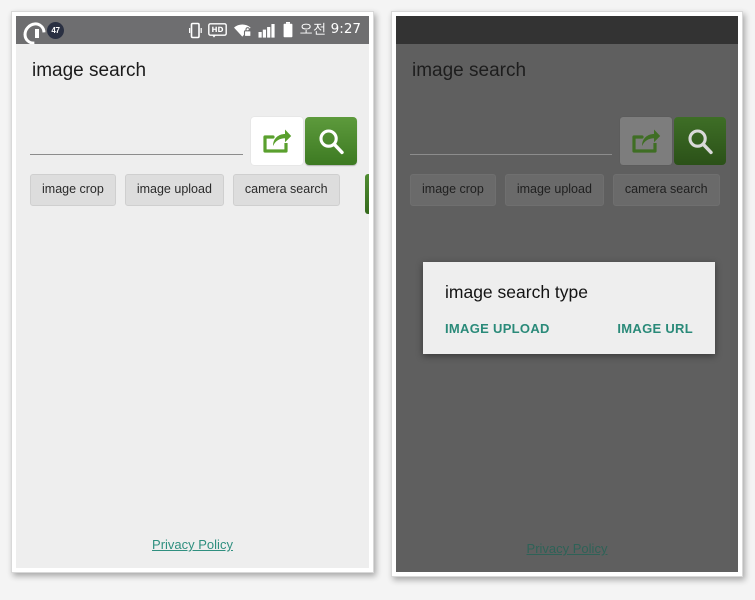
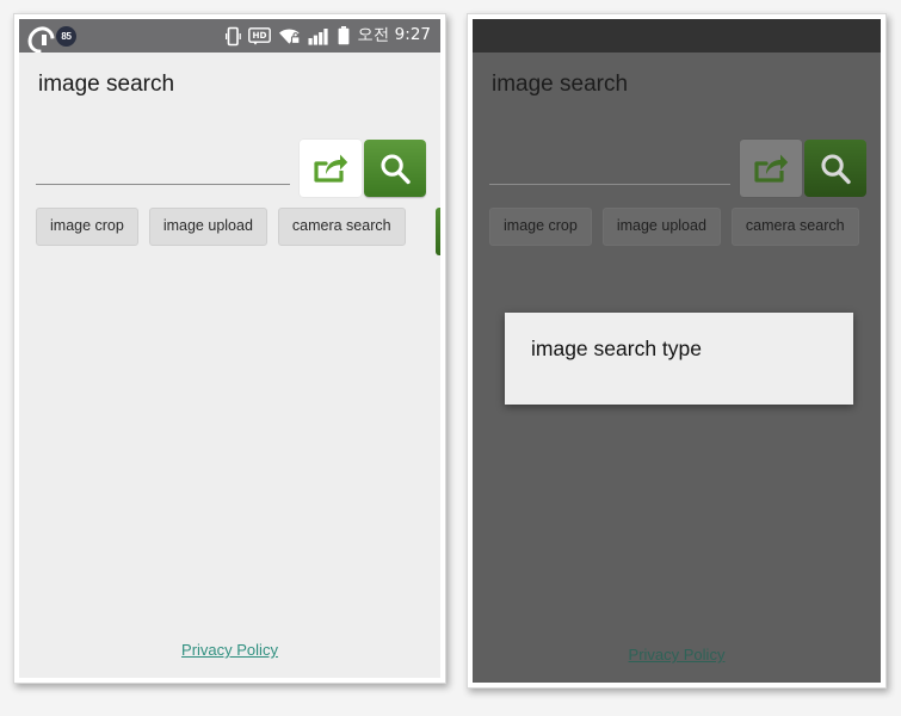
- 47
+ 85
  HD
  오전 9:27
  image search
  image crop
  image upload
  camera search
  Privacy Policy
  image search
  image crop
  image upload
  camera search
  Privacy Policy
  image search type
- IMAGE UPLOAD
- IMAGE URL
